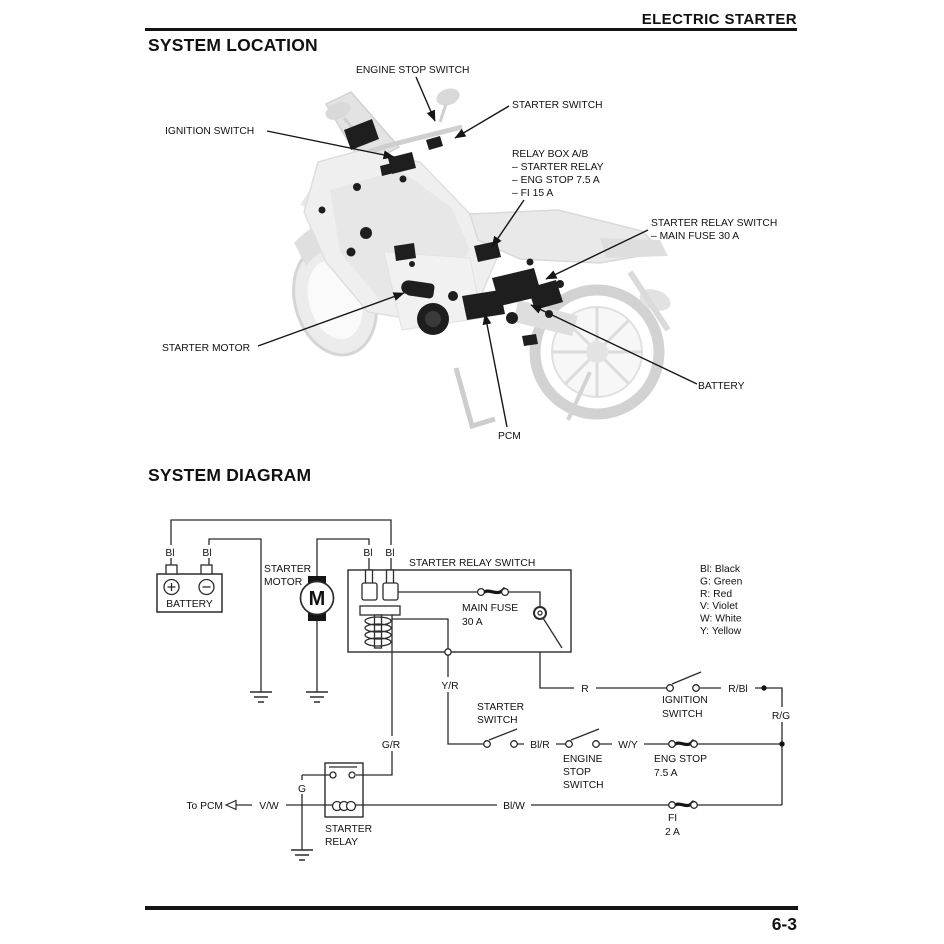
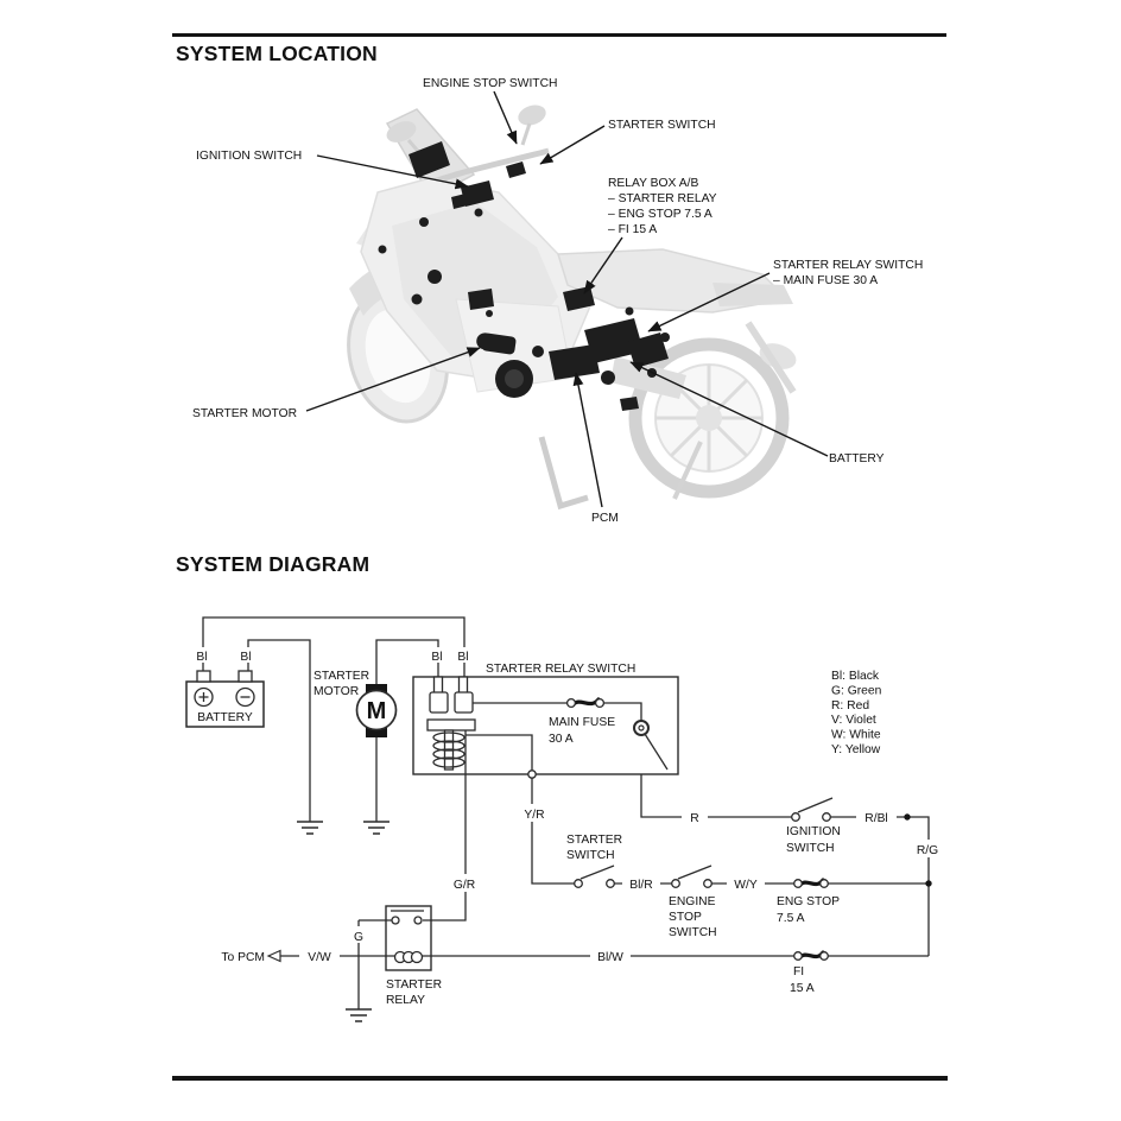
- ELECTRIC STARTER
  SYSTEM LOCATION
  SYSTEM DIAGRAM
- 6-3
  ENGINE STOP SWITCH
  STARTER SWITCH
  IGNITION SWITCH
  RELAY BOX A/B
  – STARTER RELAY
  – ENG STOP 7.5 A
  – FI 15 A
  STARTER RELAY SWITCH
  – MAIN FUSE 30 A
  STARTER MOTOR
  BATTERY
  PCM
  Bl
  Bl
  BATTERY
  STARTER
  MOTOR
  M
  Bl
  Bl
  STARTER RELAY SWITCH
  MAIN FUSE
  30 A
  Bl: Black
  G: Green
  R: Red
  V: Violet
  W: White
  Y: Yellow
  R
  IGNITION
  SWITCH
  R/Bl
  R/G
  Y/R
  G/R
  STARTER
  SWITCH
  Bl/R
  ENGINE
  STOP
  SWITCH
  W/Y
  ENG STOP
  7.5 A
  FI
- 2 A
+ 15 A
  Bl/W
  V/W
  To PCM
  G
  STARTER
  RELAY
